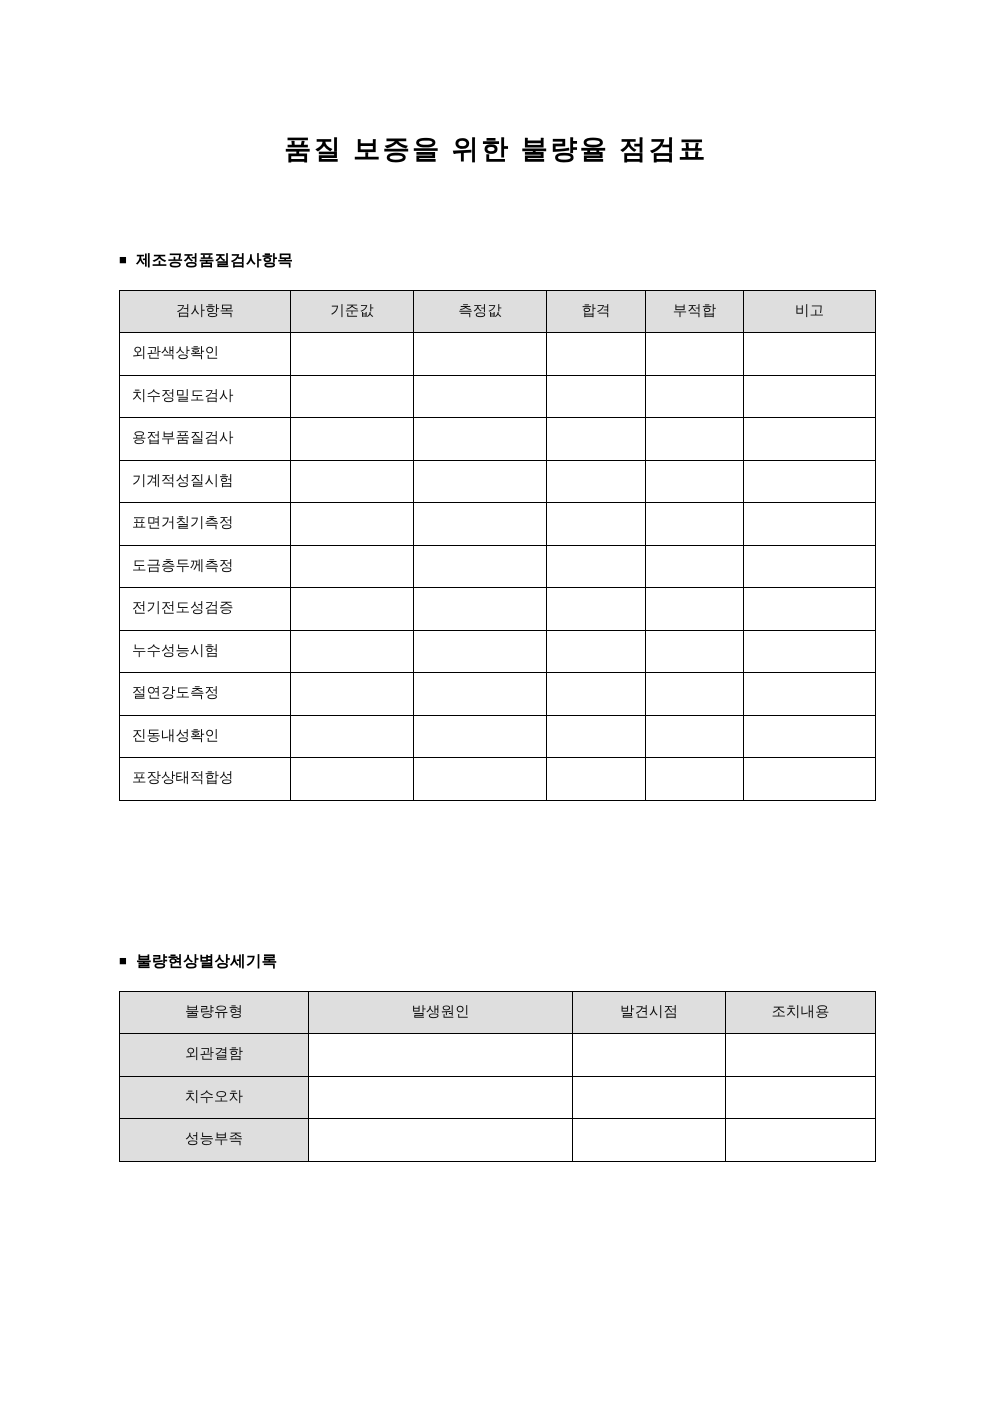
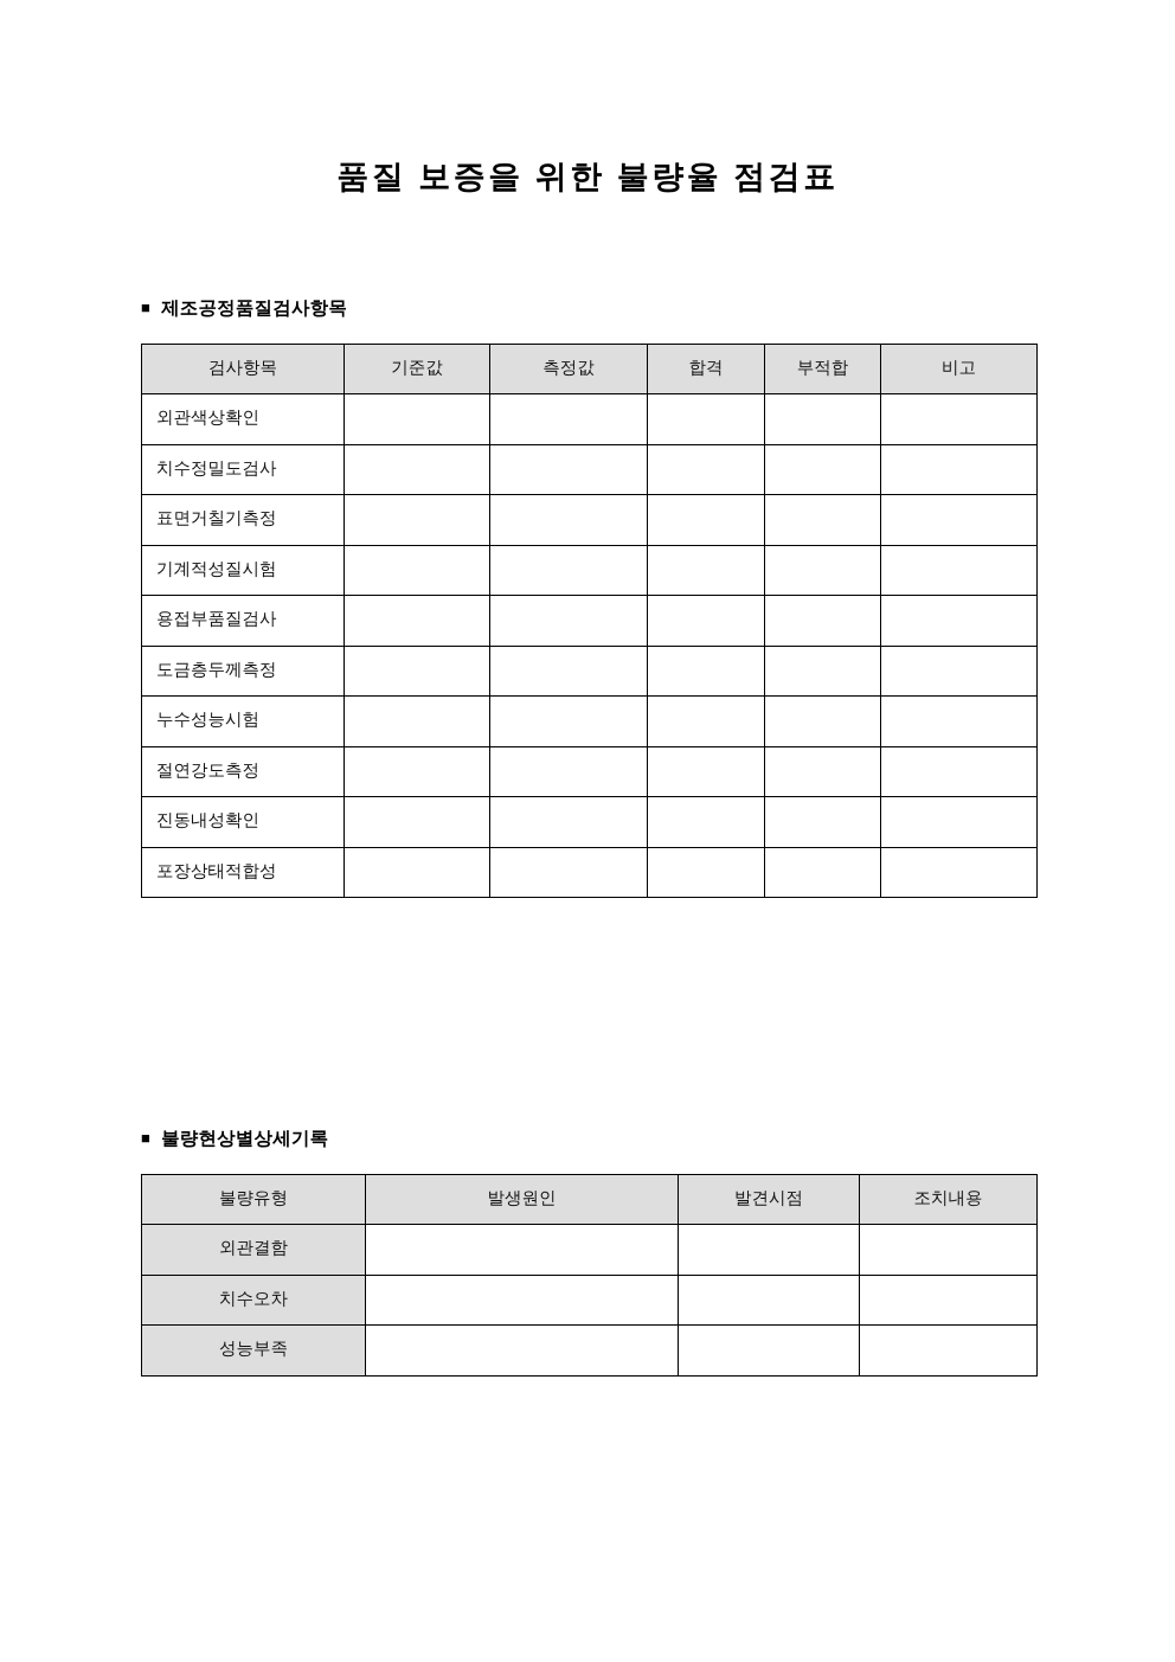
  품질 보증을 위한 불량율 점검표
  ■ 제조공정품질검사항목
  검사항목	기준값	측정값	합격	부적합	비고
  외관색상확인
  치수정밀도검사
- 용접부품질검사
+ 표면거칠기측정
  기계적성질시험
- 표면거칠기측정
+ 용접부품질검사
  도금층두께측정
- 전기전도성검증
  누수성능시험
  절연강도측정
  진동내성확인
  포장상태적합성
  ■ 불량현상별상세기록
  불량유형	발생원인	발견시점	조치내용
  외관결함
  치수오차
  성능부족
